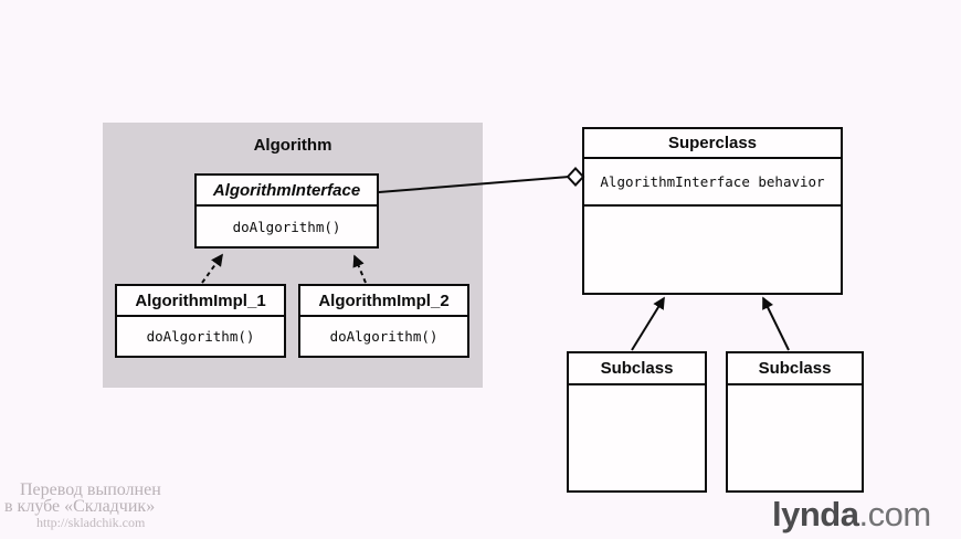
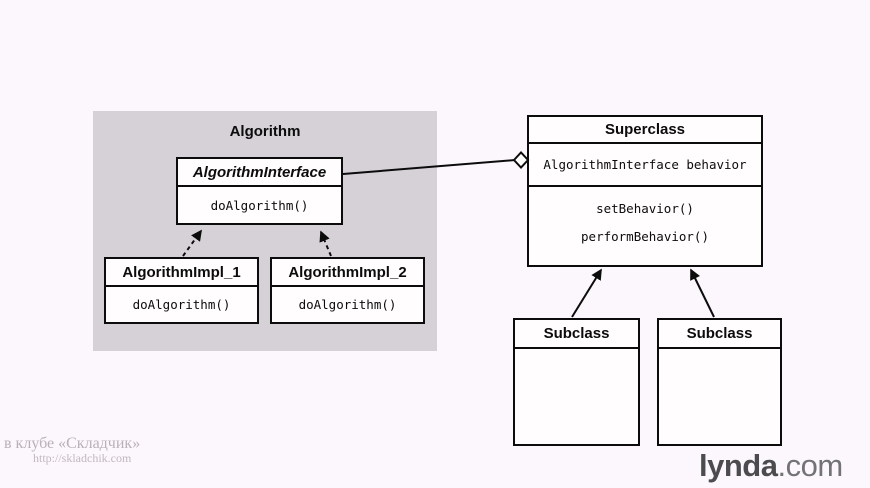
  Algorithm
  AlgorithmInterface
  doAlgorithm()
  AlgorithmImpl_1
  doAlgorithm()
  AlgorithmImpl_2
  doAlgorithm()
  Superclass
  AlgorithmInterface behavior
+ setBehavior()
+ performBehavior()
  Subclass
  Subclass
- Перевод выполнен
  в клубе «Складчик»
  http://skladchik.com
  lynda.com
